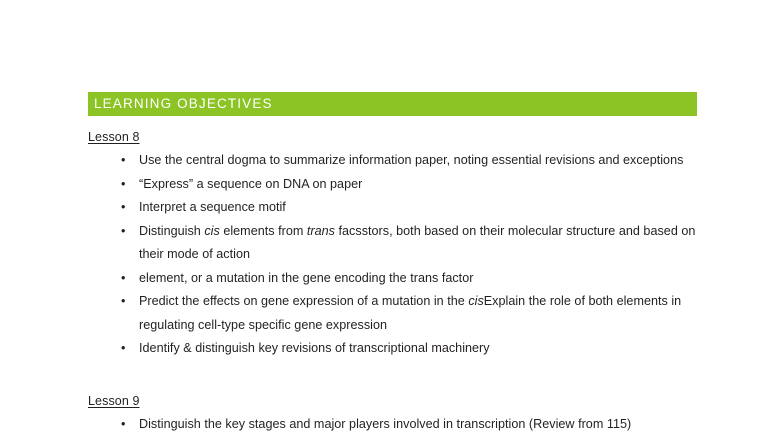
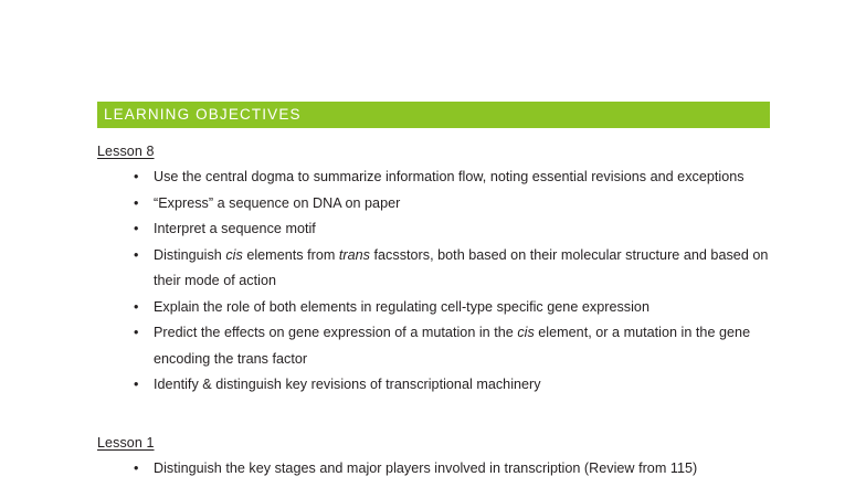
  LEARNING OBJECTIVES
  Lesson 8
  •
- Use the central dogma to summarize information paper, noting essential revisions and exceptions
+ Use the central dogma to summarize information flow, noting essential revisions and exceptions
  •
  “Express” a sequence on DNA on paper
  •
  Interpret a sequence motif
  •
  Distinguish cis elements from trans facsstors, both based on their molecular structure and based on their mode of action
  •
- element, or a mutation in the gene encoding the trans factor
+ Explain the role of both elements in regulating cell-type specific gene expression
  •
- Predict the effects on gene expression of a mutation in the cisExplain the role of both elements in regulating cell-type specific gene expression
+ Predict the effects on gene expression of a mutation in the cis element, or a mutation in the gene encoding the trans factor
  •
  Identify & distinguish key revisions of transcriptional machinery
- Lesson 9
+ Lesson 1
  •
  Distinguish the key stages and major players involved in transcription (Review from 115)
